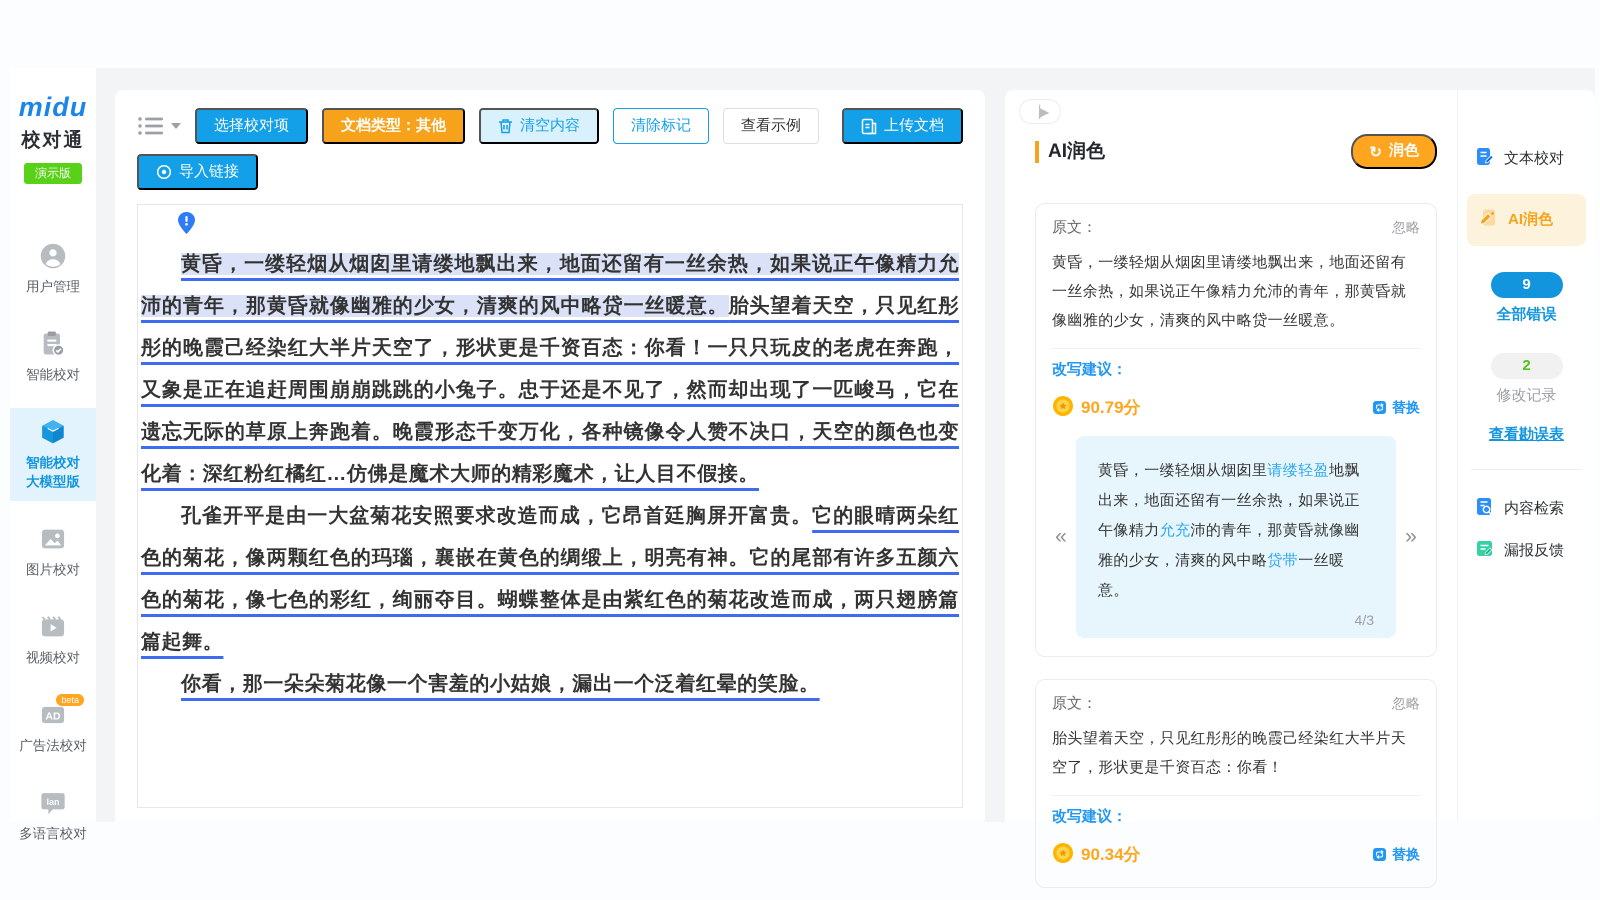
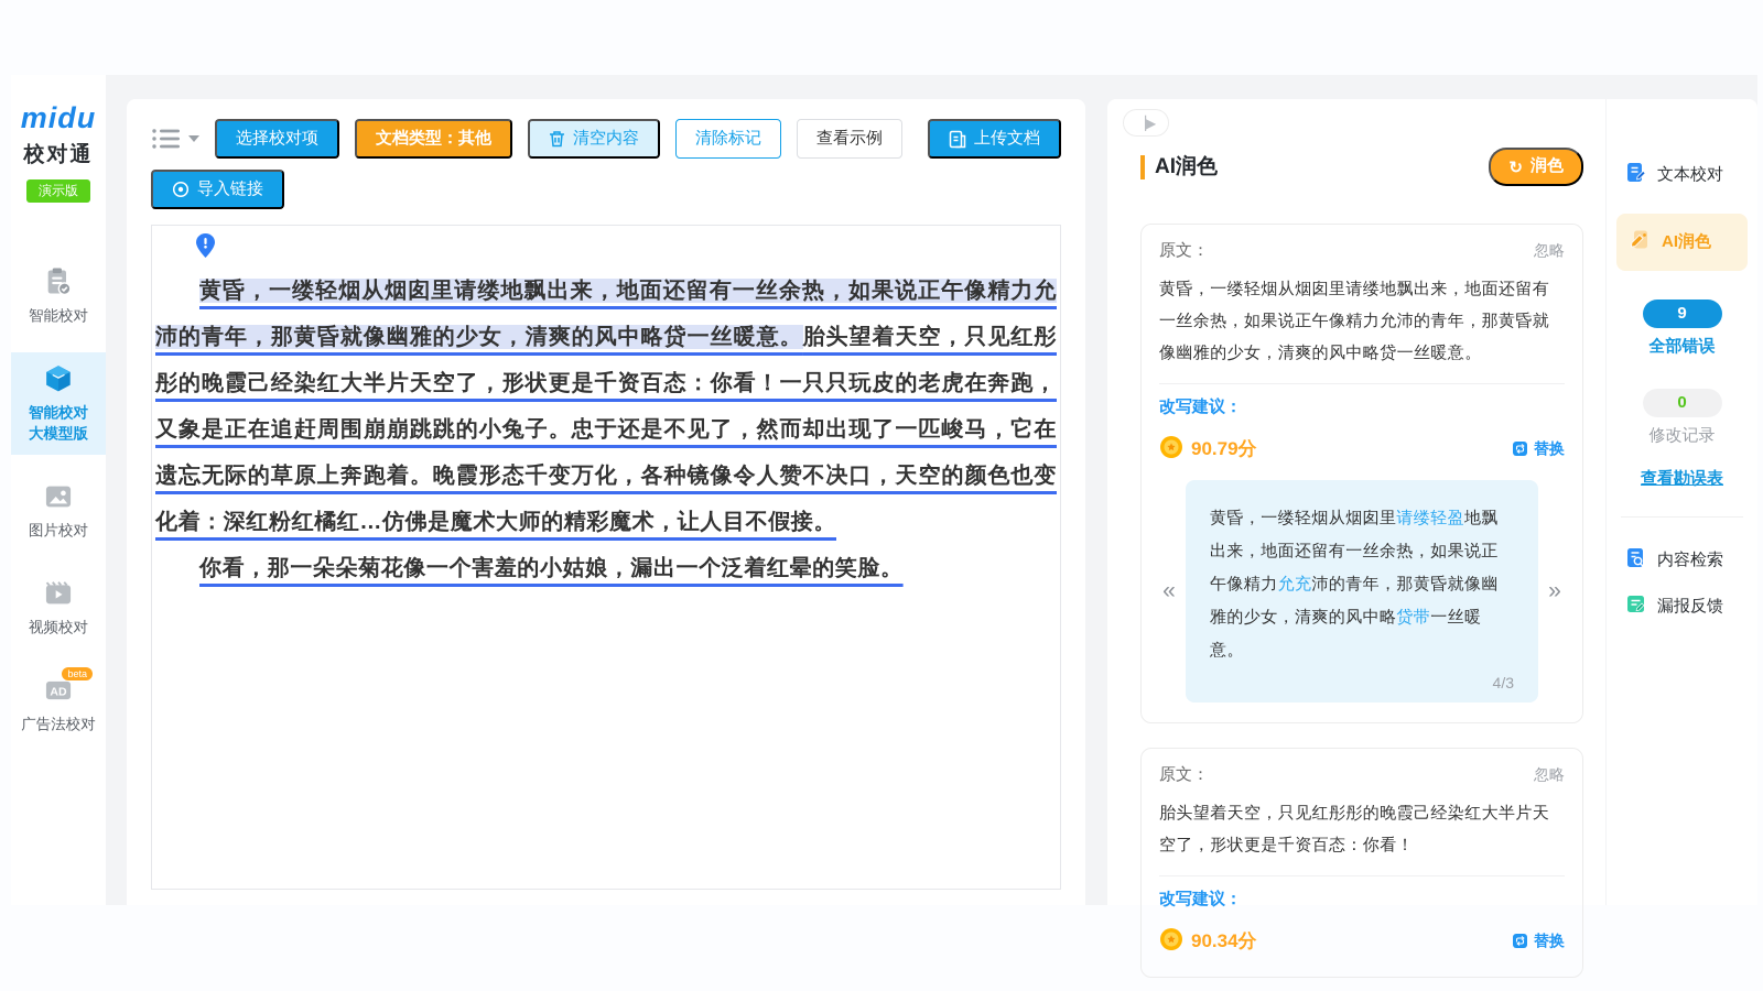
  midu
  校对通
  演示版
- 用户管理
  智能校对
  智能校对
  大模型版
  图片校对
  视频校对
  AD
  beta
  广告法校对
- lan
- 多语言校对
  选择校对项
  文档类型：其他
  清空内容
  清除标记
  查看示例
  上传文档
  导入链接
  黄昏，一缕轻烟从烟囱里请缕地飘出来，地面还留有一丝余热，如果说正午像精力允沛的青年，那黄昏就像幽雅的少女，清爽的风中略贷一丝暖意。胎头望着天空，只见红彤彤的晚霞己经染红大半片天空了，形状更是千资百态：你看！一只只玩皮的老虎在奔跑，又象是正在追赶周围崩崩跳跳的小兔子。忠于还是不见了，然而却出现了一匹峻马，它在遗忘无际的草原上奔跑着。晚霞形态千变万化，各种镜像令人赞不决口，天空的颜色也变化着：深红粉红橘红…仿佛是魔术大师的精彩魔术，让人目不假接。
- 孔雀开平是由一大盆菊花安照要求改造而成，它昂首廷胸屏开富贵。它的眼晴两朵红色的菊花，像两颗红色的玛瑙，襄嵌在黄色的绸缎上，明亮有神。它的尾部有许多五颜六色的菊花，像七色的彩红，绚丽夺目。蝴蝶整体是由紫红色的菊花改造而成，两只翅膀篇篇起舞。
  你看，那一朵朵菊花像一个害羞的小姑娘，漏出一个泛着红晕的笑脸。
  ▕▶
  AI润色
  ↻
  润色
  原文：
  忽略
  黄昏，一缕轻烟从烟囱里请缕地飘出来，地面还留有一丝余热，如果说正午像精力允沛的青年，那黄昏就像幽雅的少女，清爽的风中略贷一丝暖意。
  改写建议：
  90.79分
  替换
  «
  黄昏，一缕轻烟从烟囱里请缕轻盈地飘出来，地面还留有一丝余热，如果说正午像精力允充沛的青年，那黄昏就像幽雅的少女，清爽的风中略贷带一丝暖意。
  4/3
  »
  原文：
  忽略
  胎头望着天空，只见红彤彤的晚霞己经染红大半片天空了，形状更是千资百态：你看！
  改写建议：
  90.34分
  替换
  文本校对
  AI润色
  9
  全部错误
- 2
+ 0
  修改记录
  查看勘误表
  内容检索
  漏报反馈
